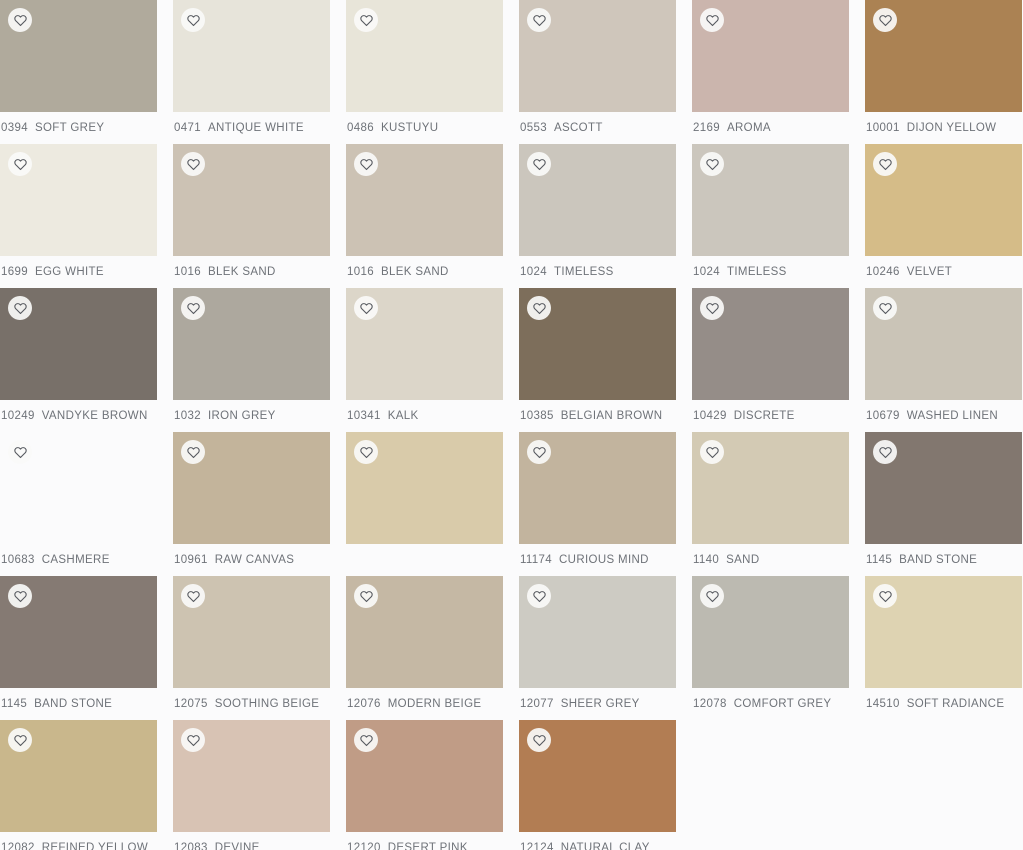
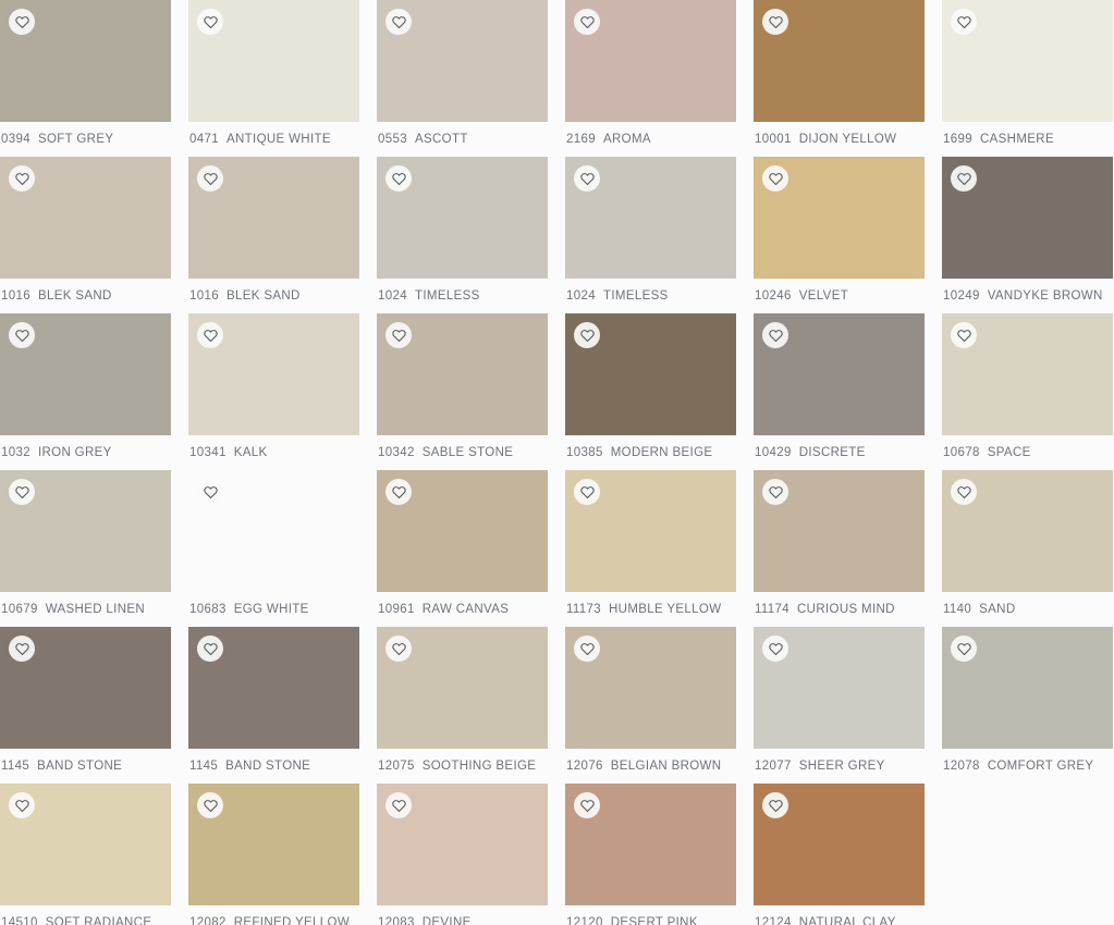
  0394
  SOFT GREY
  0471
  ANTIQUE WHITE
- 0486
- KUSTUYU
  0553
  ASCOTT
  2169
  AROMA
  10001
  DIJON YELLOW
  1699
- EGG WHITE
+ CASHMERE
  1016
  BLEK SAND
  1016
  BLEK SAND
  1024
  TIMELESS
  1024
  TIMELESS
  10246
  VELVET
  10249
  VANDYKE BROWN
  1032
  IRON GREY
  10341
  KALK
+ 10342
+ SABLE STONE
  10385
- BELGIAN BROWN
+ MODERN BEIGE
  10429
  DISCRETE
+ 10678
+ SPACE
  10679
  WASHED LINEN
  10683
- CASHMERE
+ EGG WHITE
  10961
  RAW CANVAS
+ 11173
+ HUMBLE YELLOW
  11174
  CURIOUS MIND
  1140
  SAND
  1145
  BAND STONE
  1145
  BAND STONE
  12075
  SOOTHING BEIGE
  12076
- MODERN BEIGE
+ BELGIAN BROWN
  12077
  SHEER GREY
  12078
  COMFORT GREY
  14510
  SOFT RADIANCE
  12082
  REFINED YELLOW
  12083
  DEVINE
  12120
  DESERT PINK
  12124
  NATURAL CLAY
